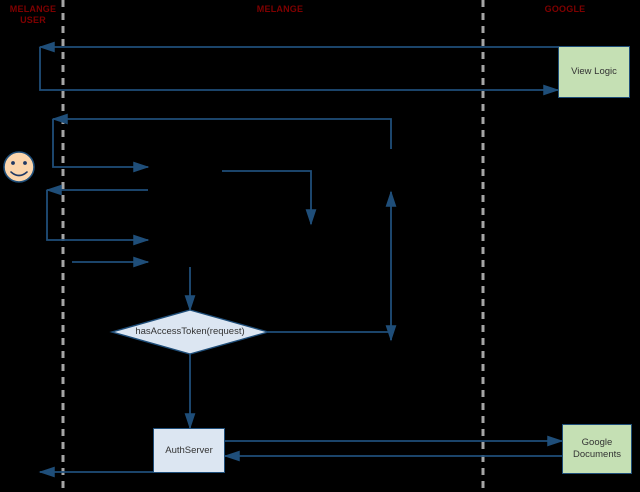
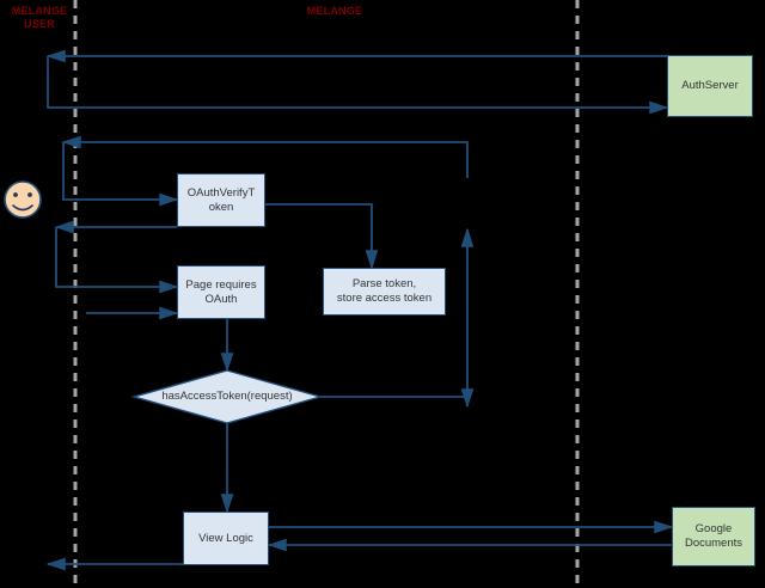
  MELANGE
  USER
  MELANGE
- GOOGLE
- View Logic
+ AuthServer
+ OAuthVerifyT
+ oken
+ Page requires
+ OAuth
+ Parse token,
+ store access token
- AuthServer
+ View Logic
  Google
  Documents
  hasAccessToken(request)
